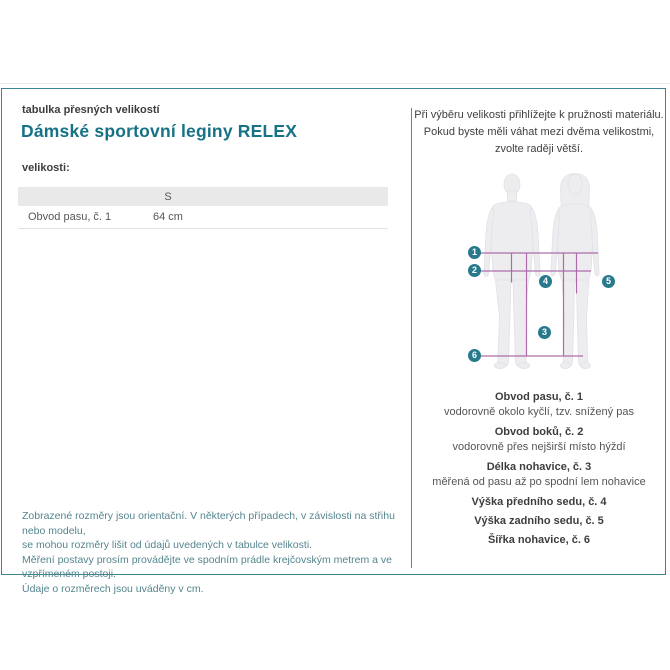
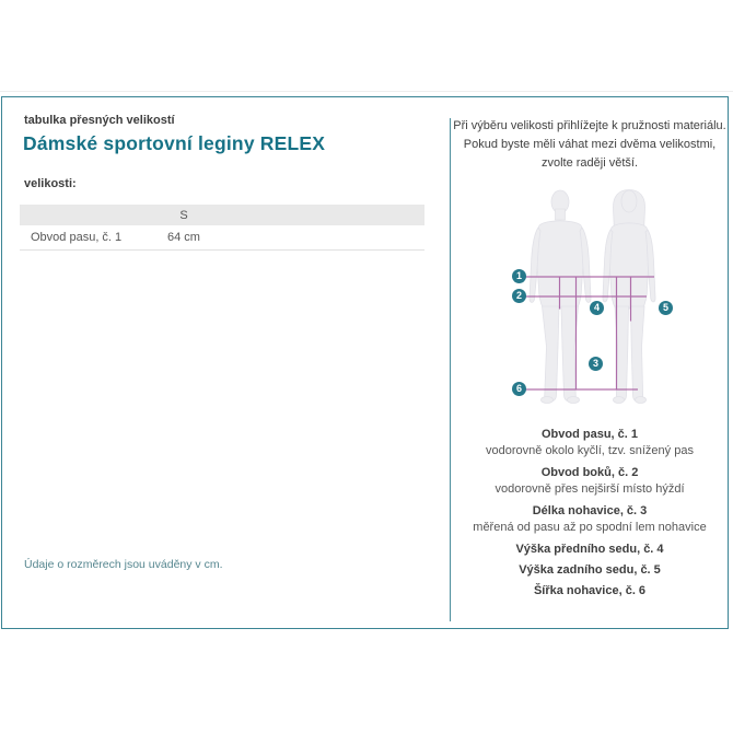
  tabulka přesných velikostí
  Dámské sportovní leginy RELEX
  velikosti:
  S
  Obvod pasu, č. 1
  64 cm
- Zobrazené rozměry jsou orientační. V některých případech, v závislosti na střihu nebo modelu,
- se mohou rozměry lišit od údajů uvedených v tabulce velikosti.
- Měření postavy prosím provádějte ve spodním prádle krejčovským metrem a ve vzpřímeném postoji.
  Údaje o rozměrech jsou uváděny v cm.
  Při výběru velikosti přihlížejte k pružnosti materiálu.
  Pokud byste měli váhat mezi dvěma velikostmi,
  zvolte raději větší.
  1
  2
  3
  4
  5
  6
  Obvod pasu, č. 1
  vodorovně okolo kyčlí, tzv. snížený pas
  Obvod boků, č. 2
  vodorovně přes nejširší místo hýždí
  Délka nohavice, č. 3
  měřená od pasu až po spodní lem nohavice
  Výška předního sedu, č. 4
  Výška zadního sedu, č. 5
  Šířka nohavice, č. 6
